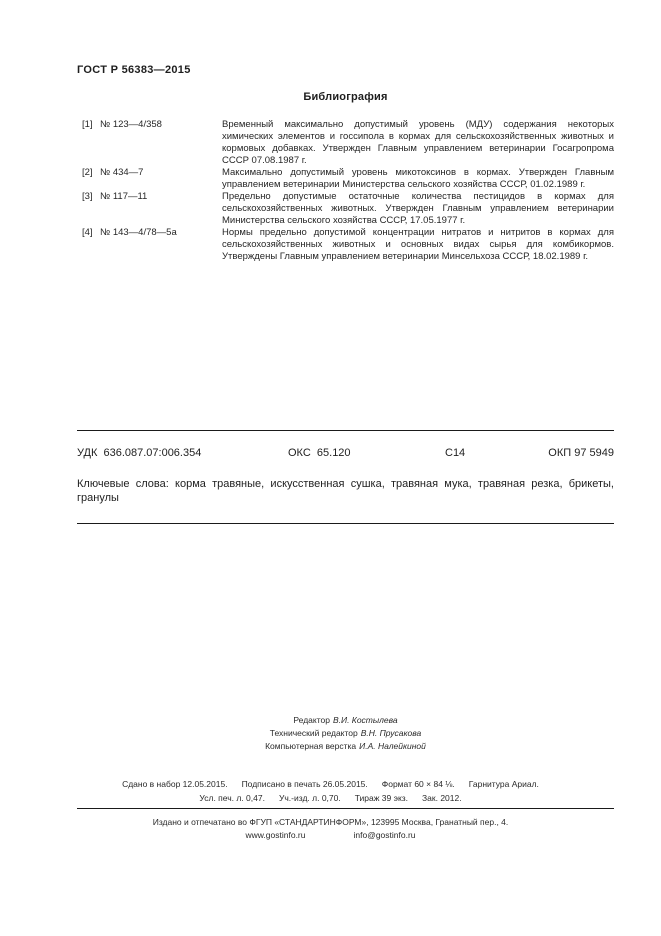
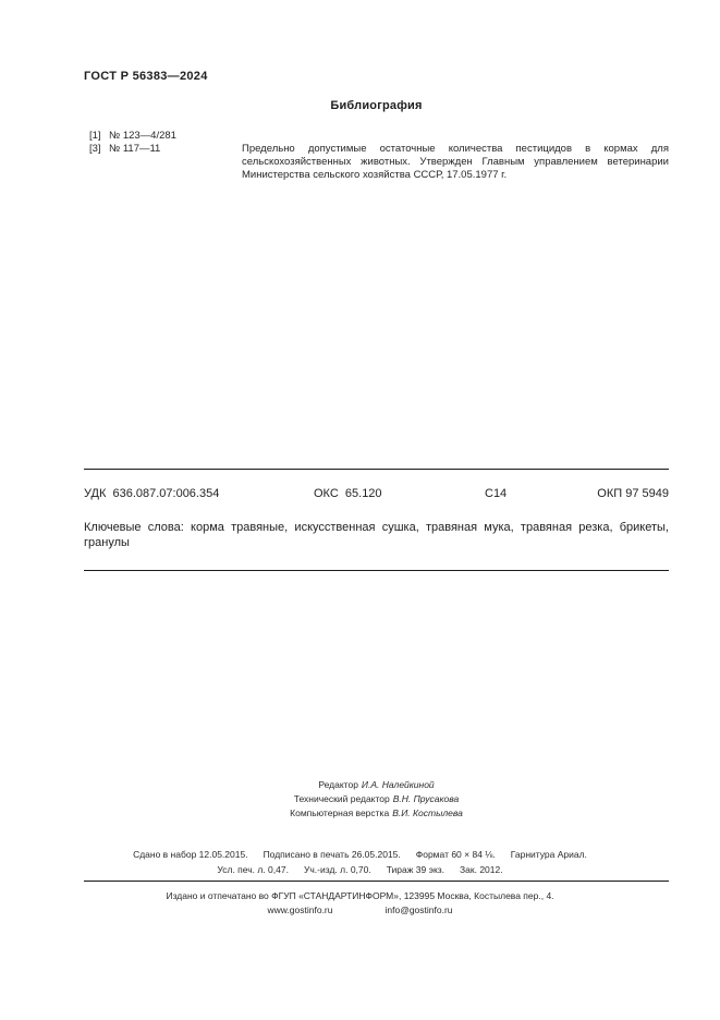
- ГОСТ Р 56383—2015
+ ГОСТ Р 56383—2024
  Библиография
  [1]
- № 123—4/358
+ № 123—4/281
- Временный максимально допустимый уровень (МДУ) содержания некоторых химических элементов и госсипола в кормах для сельскохозяйственных животных и кормовых добавках. Утвержден Главным управлением ветеринарии Госагропрома СССР 07.08.1987 г.
- [2]
- № 434—7
- Максимально допустимый уровень микотоксинов в кормах. Утвержден Главным управлением ветеринарии Министерства сельского хозяйства СССР, 01.02.1989 г.
  [3]
  № 117—11
  Предельно допустимые остаточные количества пестицидов в кормах для сельскохозяйственных животных. Утвержден Главным управлением ветеринарии Министерства сельского хозяйства СССР, 17.05.1977 г.
- [4]
- № 143—4/78—5а
- Нормы предельно допустимой концентрации нитратов и нитритов в кормах для сельскохозяйственных животных и основных видах сырья для комбикормов. Утверждены Главным управлением ветеринарии Минсельхоза СССР, 18.02.1989 г.
  УДК 636.087.07:006.354
  ОКС 65.120
  С14
  ОКП 97 5949
  Ключевые слова: корма травяные, искусственная сушка, травяная мука, травяная резка, брикеты, гранулы
- Редактор В.И. Костылева
+ Редактор И.А. Налейкиной
  Технический редактор В.Н. Прусакова
- Компьютерная верстка И.А. Налейкиной
+ Компьютерная верстка В.И. Костылева
  Сдано в набор 12.05.2015.
  Подписано в печать 26.05.2015.
  Формат 60 × 84 ⅛.
  Гарнитура Ариал.
  Усл. печ. л. 0,47.
  Уч.-изд. л. 0,70.
  Тираж 39 экз.
  Зак. 2012.
- Издано и отпечатано во ФГУП «СТАНДАРТИНФОРМ», 123995 Москва, Гранатный пер., 4.
+ Издано и отпечатано во ФГУП «СТАНДАРТИНФОРМ», 123995 Москва, Костылева пер., 4.
  www.gostinfo.ru
  info@gostinfo.ru
